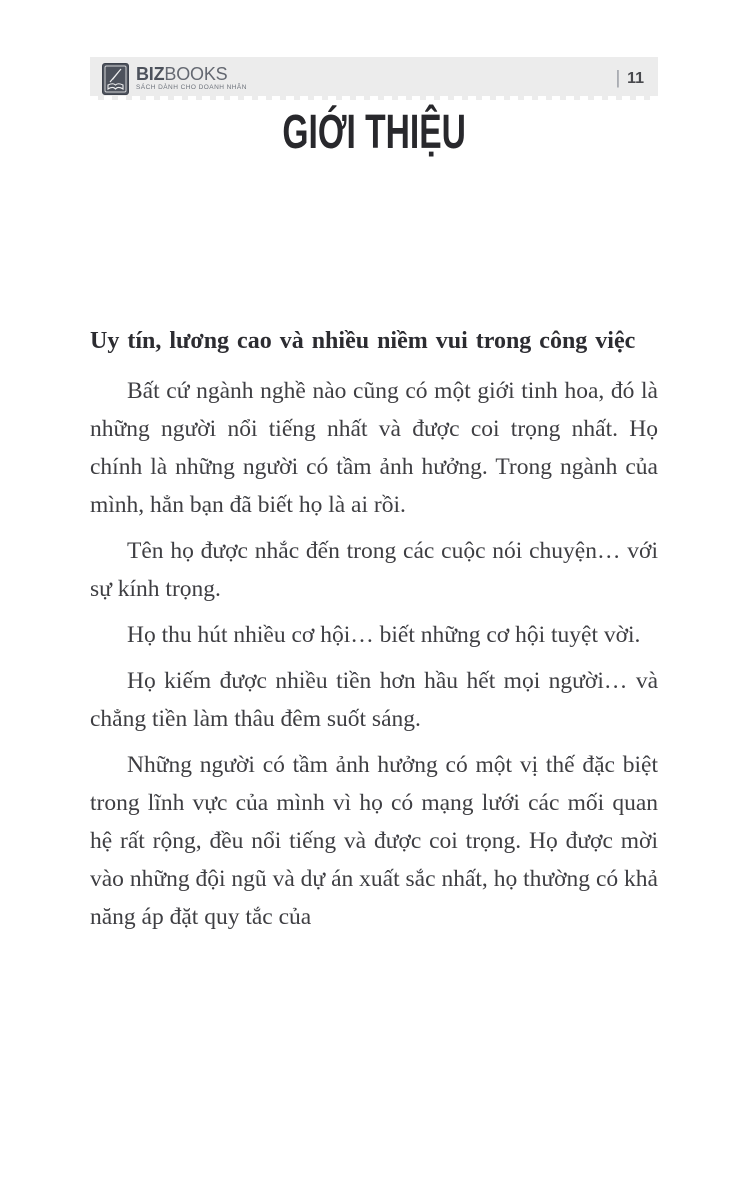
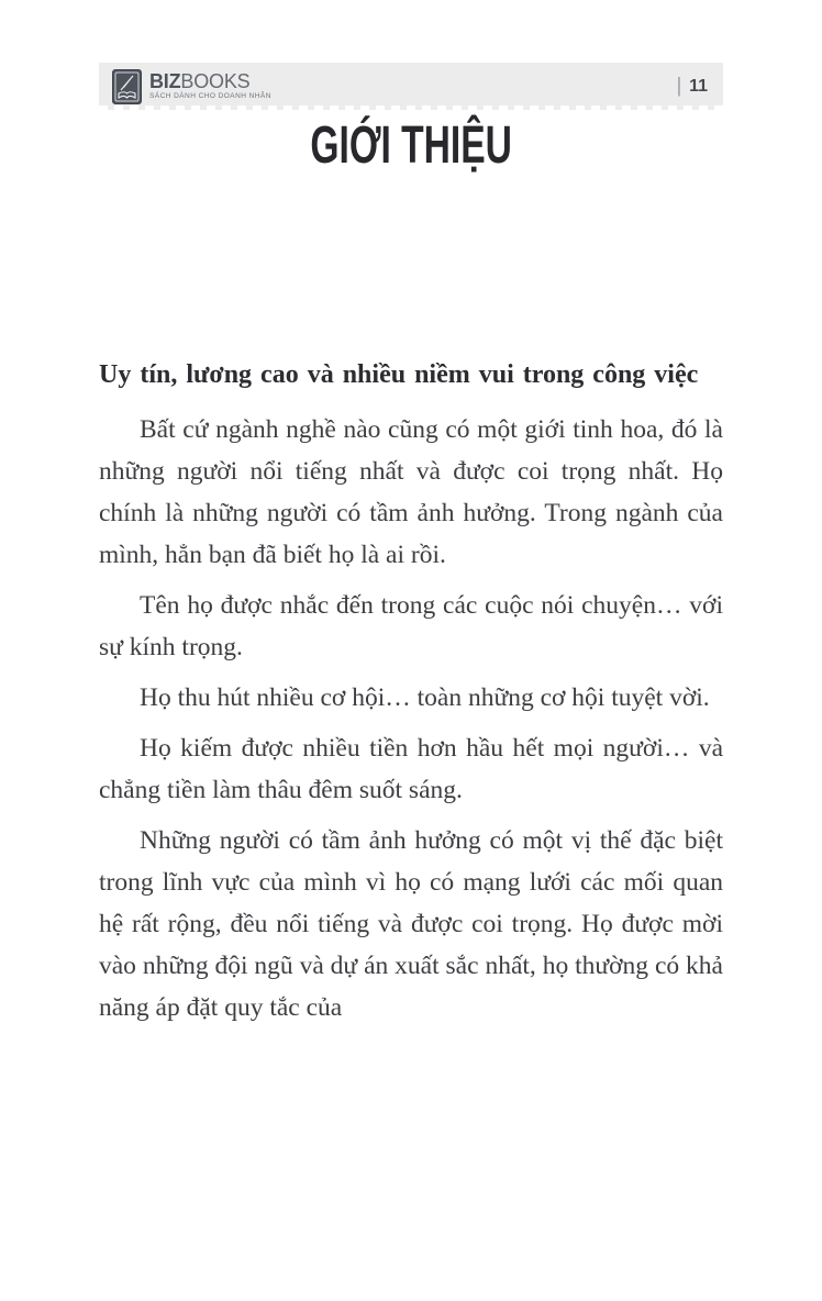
  BIZBOOKS
  |
  11
  GIỚI THIỆU
  Uy tín, lương cao và nhiều niềm vui trong công việc
  Bất cứ ngành nghề nào cũng có một giới tinh hoa, đó là những người nổi tiếng nhất và được coi trọng nhất. Họ chính là những người có tầm ảnh hưởng. Trong ngành của mình, hẳn bạn đã biết họ là ai rồi.
  Tên họ được nhắc đến trong các cuộc nói chuyện… với sự kính trọng.
- Họ thu hút nhiều cơ hội… biết những cơ hội tuyệt vời.
+ Họ thu hút nhiều cơ hội… toàn những cơ hội tuyệt vời.
  Họ kiếm được nhiều tiền hơn hầu hết mọi người… và chẳng tiền làm thâu đêm suốt sáng.
  Những người có tầm ảnh hưởng có một vị thế đặc biệt trong lĩnh vực của mình vì họ có mạng lưới các mối quan hệ rất rộng, đều nổi tiếng và được coi trọng. Họ được mời vào những đội ngũ và dự án xuất sắc nhất, họ thường có khả năng áp đặt quy tắc của
